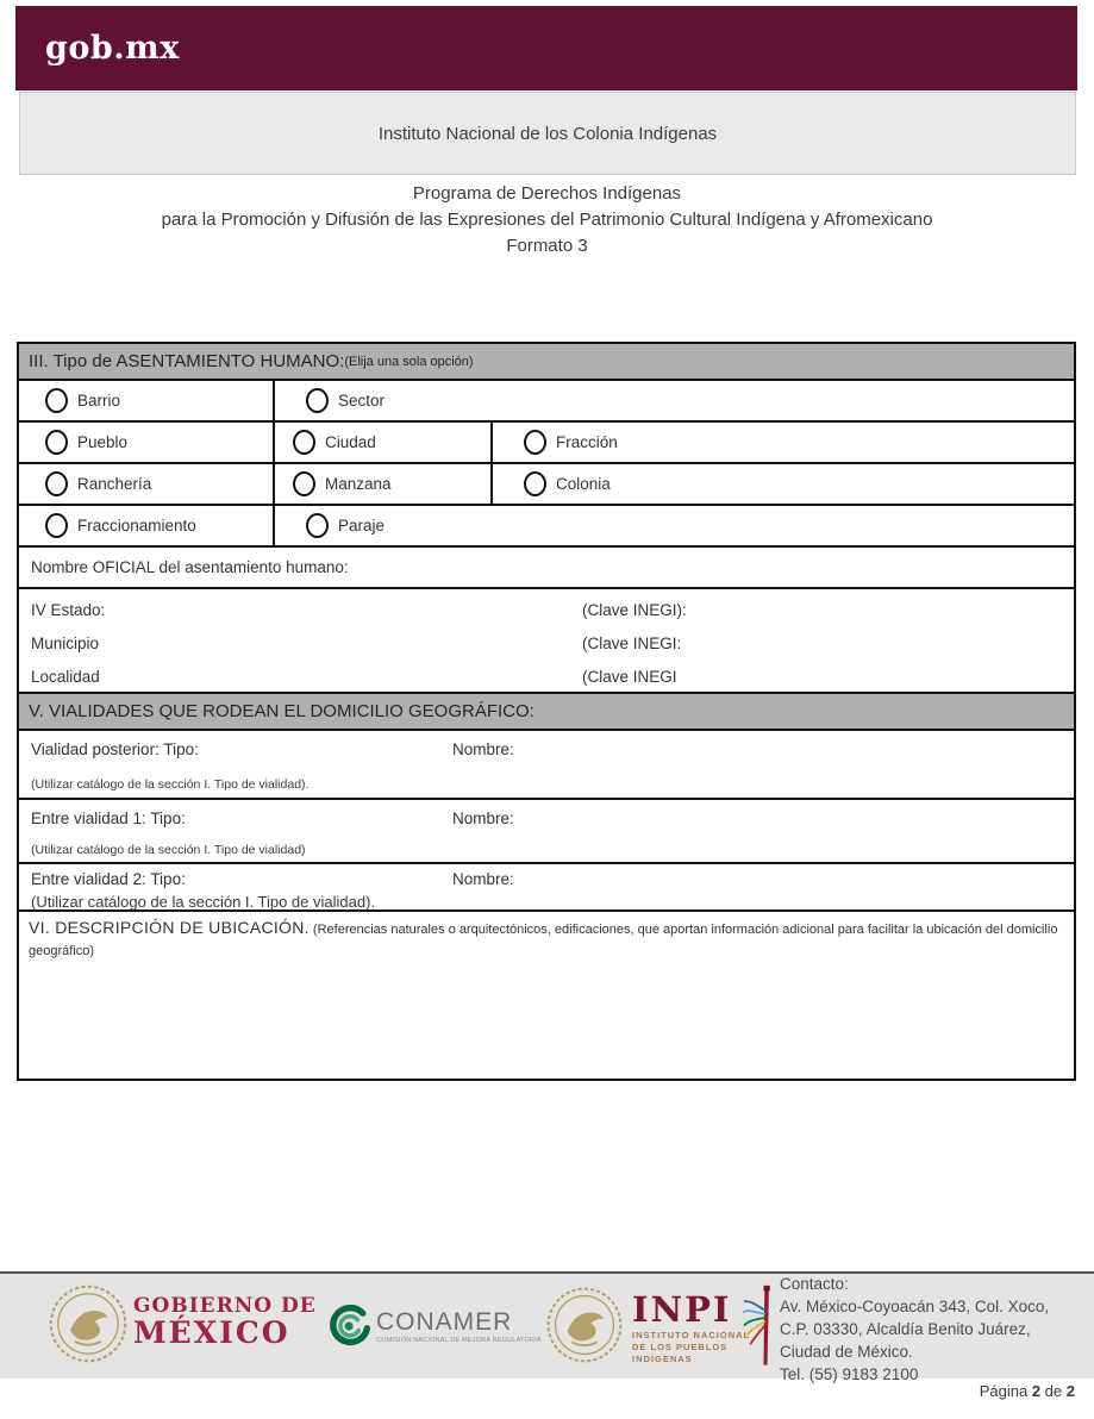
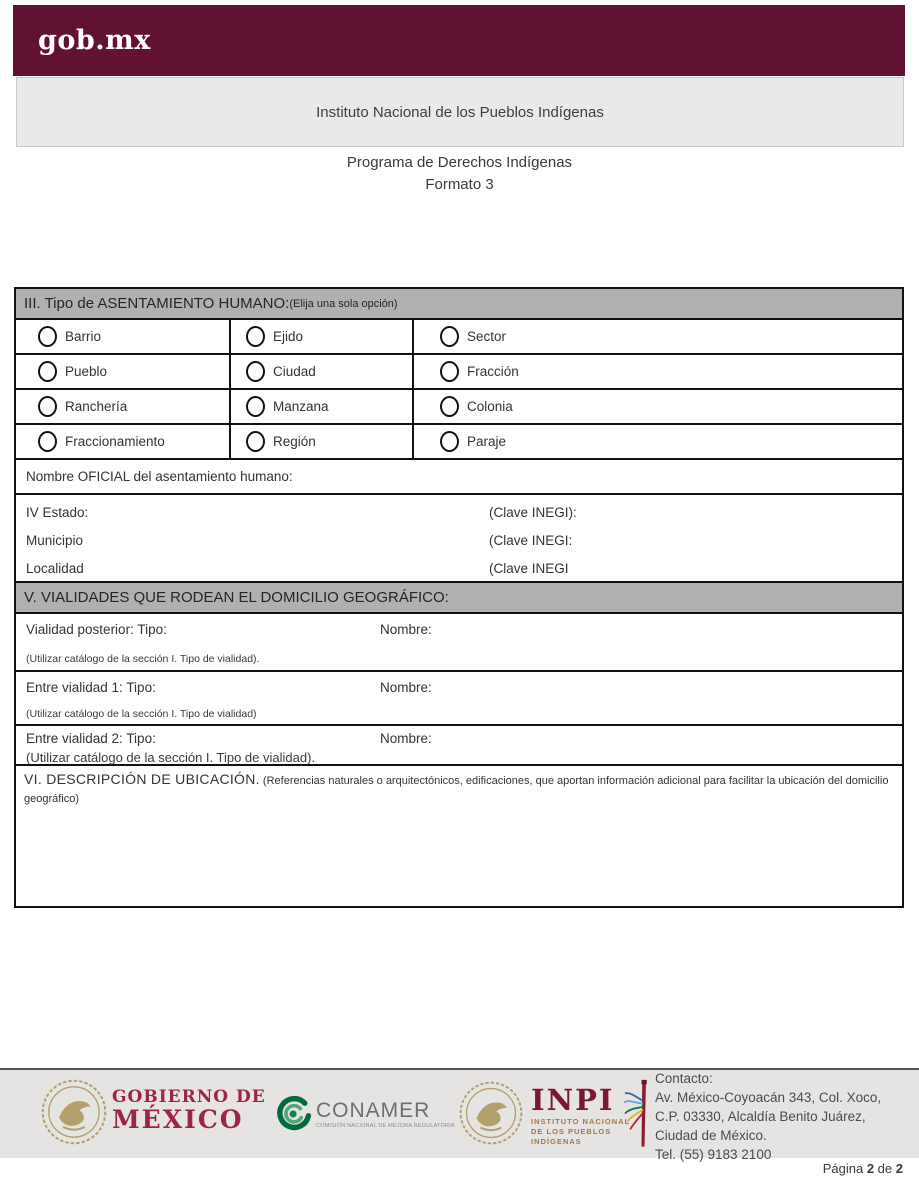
  gob.mx
- Instituto Nacional de los Colonia Indígenas
+ Instituto Nacional de los Pueblos Indígenas
  Programa de Derechos Indígenas
- para la Promoción y Difusión de las Expresiones del Patrimonio Cultural Indígena y Afromexicano
  Formato 3
  III. Tipo de ASENTAMIENTO HUMANO:
  (Elija una sola opción)
  Barrio
+ Ejido
  Sector
  Pueblo
  Ciudad
  Fracción
  Ranchería
  Manzana
  Colonia
  Fraccionamiento
+ Región
  Paraje
  Nombre OFICIAL del asentamiento humano:
  IV Estado:
  (Clave INEGI):
  Municipio
  (Clave INEGI:
  Localidad
  (Clave INEGI
  V. VIALIDADES QUE RODEAN EL DOMICILIO GEOGRÁFICO:
  Vialidad posterior: Tipo:
  Nombre:
  (Utilizar catálogo de la sección I. Tipo de vialidad).
  Entre vialidad 1: Tipo:
  Nombre:
  (Utilizar catálogo de la sección I. Tipo de vialidad)
  Entre vialidad 2: Tipo:
  Nombre:
  (Utilizar catálogo de la sección I. Tipo de vialidad).
  VI. DESCRIPCIÓN DE UBICACIÓN. (Referencias naturales o arquitectónicos, edificaciones, que aportan información adicional para facilitar la ubicación del domicilio geográfico)
  GOBIERNO DE
  MÉXICO
  CONAMER
  INPI
  INSTITUTO NACIONA
  DE LOS PUEBLOS
  INDÍGENAS
  Contacto:
  Av. México-Coyoacán 343, Col. Xoco,
  C.P. 03330, Alcaldía Benito Juárez,
  Ciudad de México.
  Tel. (55) 9183 2100
  Página 2 de 2
